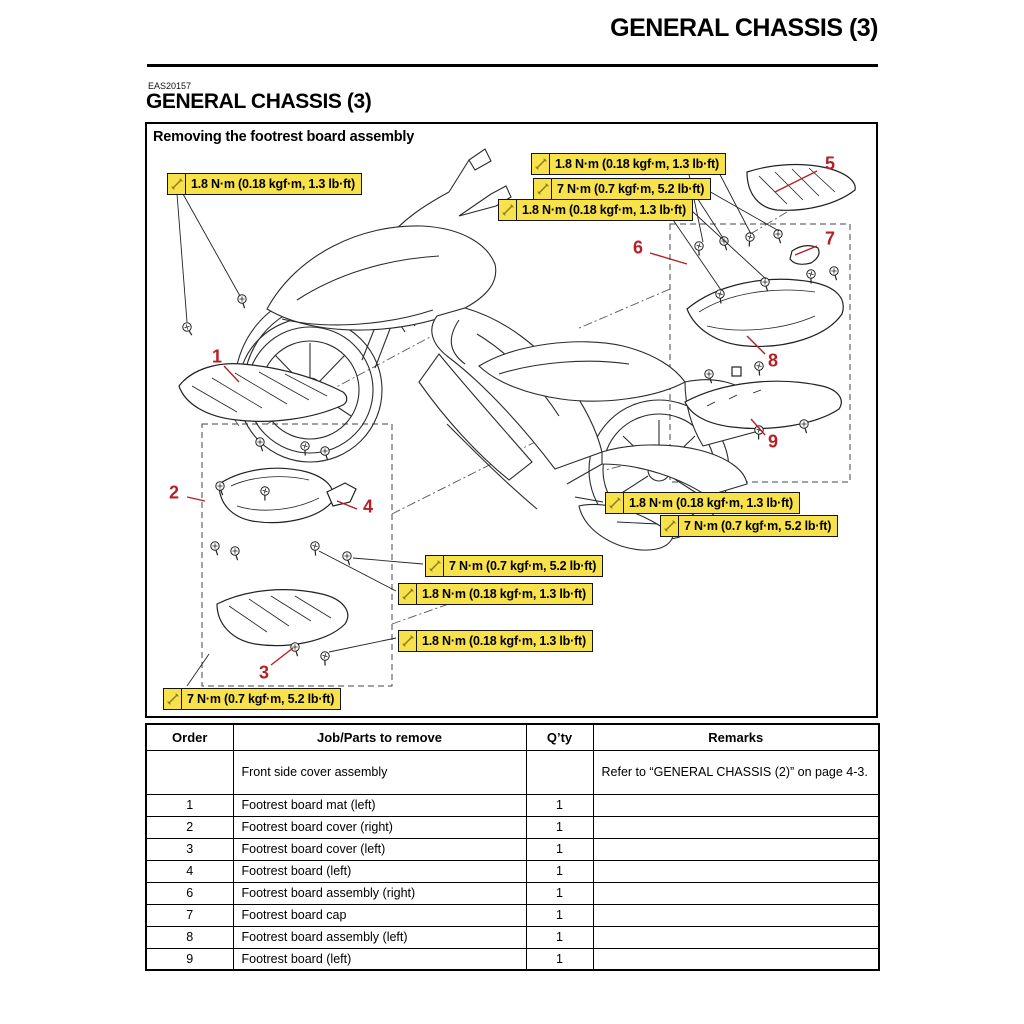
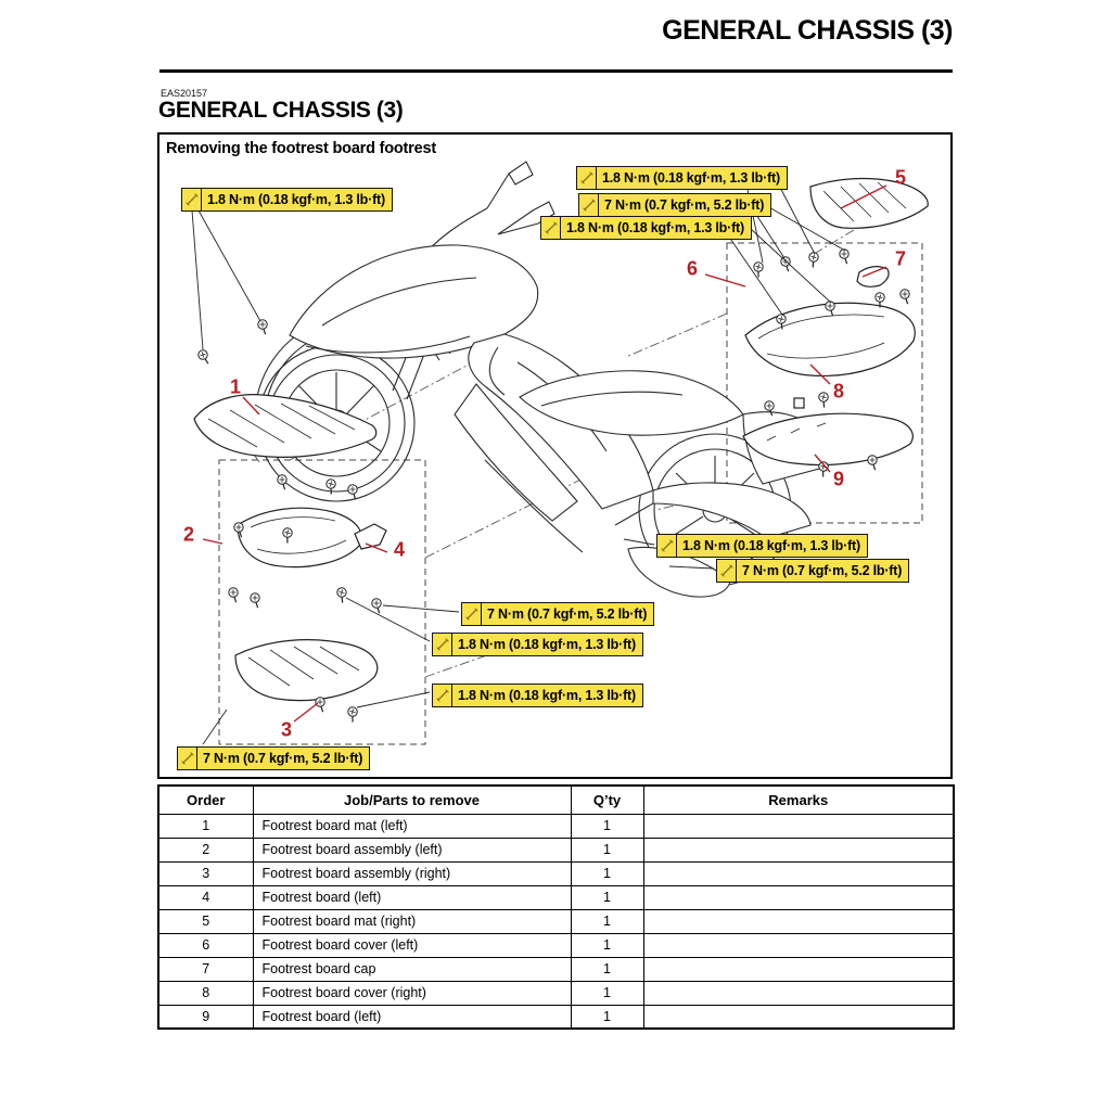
  GENERAL CHASSIS (3)
  EAS20157
  GENERAL CHASSIS (3)
- Removing the footrest board assembly
+ Removing the footrest board footrest
  1.8 N·m (0.18 kgf·m, 1.3 lb·ft)
  1.8 N·m (0.18 kgf·m, 1.3 lb·ft)
  7 N·m (0.7 kgf·m, 5.2 lb·ft)
  1.8 N·m (0.18 kgf·m, 1.3 lb·ft)
  1.8 N·m (0.18 kgf·m, 1.3 lb·ft)
  7 N·m (0.7 kgf·m, 5.2 lb·ft)
  7 N·m (0.7 kgf·m, 5.2 lb·ft)
  1.8 N·m (0.18 kgf·m, 1.3 lb·ft)
  1.8 N·m (0.18 kgf·m, 1.3 lb·ft)
  7 N·m (0.7 kgf·m, 5.2 lb·ft)
  1
  2
  3
  4
  5
  6
  7
  8
  9
  Order	Job/Parts to remove	Q’ty	Remarks
- 	Front side cover assembly		Refer to “GENERAL CHASSIS (2)” on page 4-3.
  1	Footrest board mat (left)	1
- 2	Footrest board cover (right)	1
+ 2	Footrest board assembly (left)	1
- 3	Footrest board cover (left)	1
+ 3	Footrest board assembly (right)	1
  4	Footrest board (left)	1
+ 5	Footrest board mat (right)	1
- 6	Footrest board assembly (right)	1
+ 6	Footrest board cover (left)	1
  7	Footrest board cap	1
- 8	Footrest board assembly (left)	1
+ 8	Footrest board cover (right)	1
  9	Footrest board (left)	1
